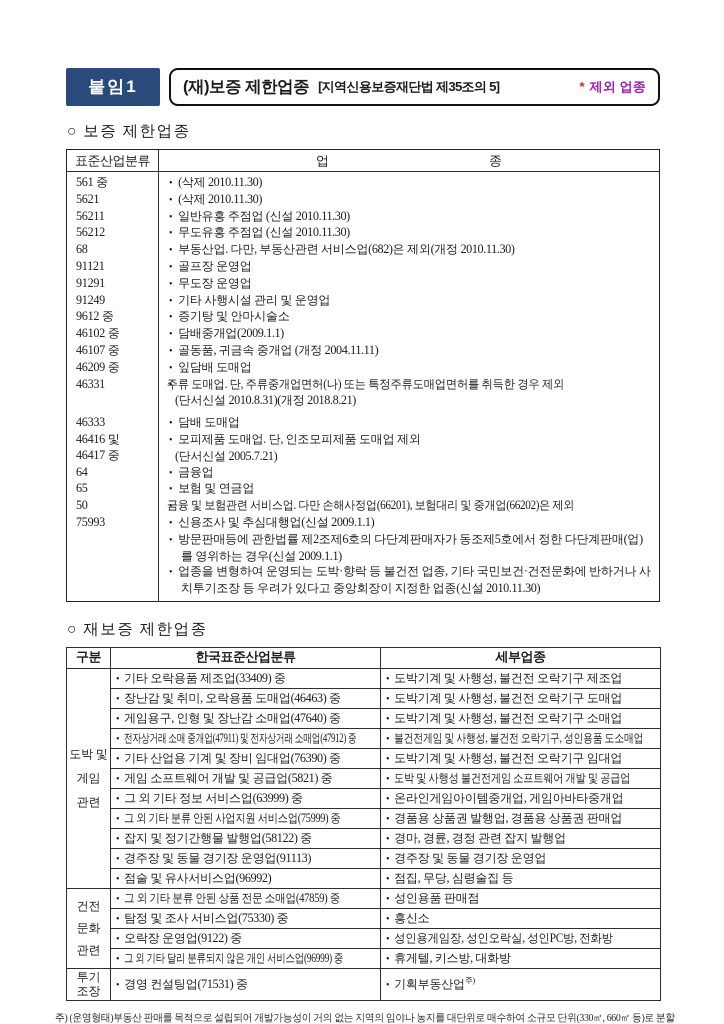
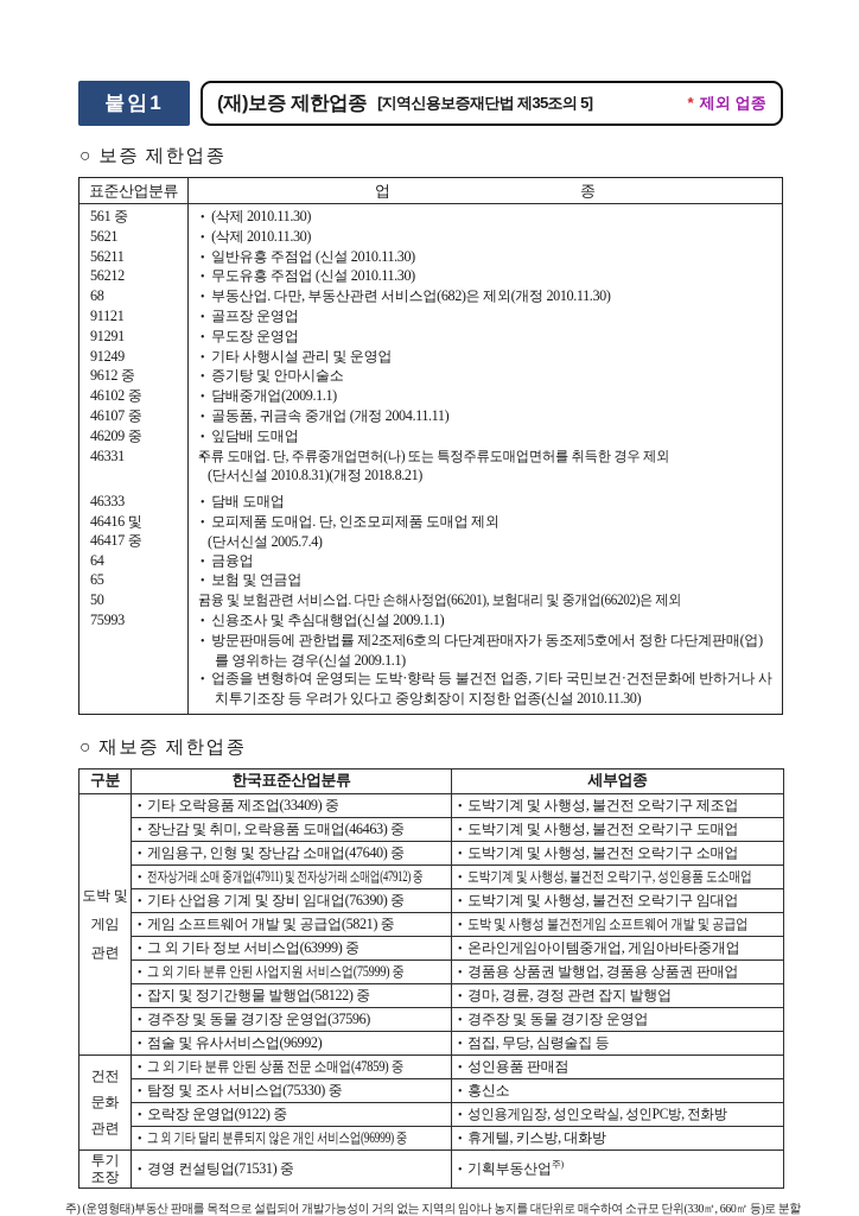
  붙임1
  (재)보증 제한업종
  [지역신용보증재단법 제35조의 5]
  * 제외 업종
  ○ 보증 제한업종
  표준산업분류
  업
  종
  561 중
  (삭제 2010.11.30)
  5621
  (삭제 2010.11.30)
  56211
  일반유흥 주점업 (신설 2010.11.30)
  56212
  무도유흥 주점업 (신설 2010.11.30)
  68
  부동산업. 다만, 부동산관련 서비스업(682)은 제외(개정 2010.11.30)
  91121
  골프장 운영업
  91291
  무도장 운영업
  91249
  기타 사행시설 관리 및 운영업
  9612 중
  증기탕 및 안마시술소
  46102 중
  담배중개업(2009.1.1)
  46107 중
  골동품, 귀금속 중개업 (개정 2004.11.11)
  46209 중
  잎담배 도매업
  46331
  주류 도매업. 단, 주류중개업면허(나) 또는 특정주류도매업면허를 취득한 경우 제외
  (단서신설 2010.8.31)(개정 2018.8.21)
  46333
  담배 도매업
  46416 및
  46417 중
  모피제품 도매업. 단, 인조모피제품 도매업 제외
- (단서신설 2005.7.21)
+ (단서신설 2005.7.4)
  64
  금융업
  65
  보험 및 연금업
  50
  금융 및 보험관련 서비스업. 다만 손해사정업(66201), 보험대리 및 중개업(66202)은 제외
  75993
  신용조사 및 추심대행업(신설 2009.1.1)
  방문판매등에 관한법률 제2조제6호의 다단계판매자가 동조제5호에서 정한 다단계판매(업)를 영위하는 경우(신설 2009.1.1)
  업종을 변형하여 운영되는 도박·향락 등 불건전 업종, 기타 국민보건·건전문화에 반하거나 사치투기조장 등 우려가 있다고 중앙회장이 지정한 업종(신설 2010.11.30)
  ○ 재보증 제한업종
  구분	한국표준산업분류	세부업종
  도박 및 게임 관련	기타 오락용품 제조업(33409) 중	도박기계 및 사행성, 불건전 오락기구 제조업
  장난감 및 취미, 오락용품 도매업(46463) 중	도박기계 및 사행성, 불건전 오락기구 도매업
  게임용구, 인형 및 장난감 소매업(47640) 중	도박기계 및 사행성, 불건전 오락기구 소매업
- 전자상거래 소매 중개업(47911) 및 전자상거래 소매업(47912) 중	불건전게임 및 사행성, 불건전 오락기구, 성인용품 도소매업
+ 전자상거래 소매 중개업(47911) 및 전자상거래 소매업(47912) 중	도박기계 및 사행성, 불건전 오락기구, 성인용품 도소매업
  기타 산업용 기계 및 장비 임대업(76390) 중	도박기계 및 사행성, 불건전 오락기구 임대업
  게임 소프트웨어 개발 및 공급업(5821) 중	도박 및 사행성 불건전게임 소프트웨어 개발 및 공급업
  그 외 기타 정보 서비스업(63999) 중	온라인게임아이템중개업, 게임아바타중개업
  그 외 기타 분류 안된 사업지원 서비스업(75999) 중	경품용 상품권 발행업, 경품용 상품권 판매업
  잡지 및 정기간행물 발행업(58122) 중	경마, 경륜, 경정 관련 잡지 발행업
- 경주장 및 동물 경기장 운영업(91113)	경주장 및 동물 경기장 운영업
+ 경주장 및 동물 경기장 운영업(37596)	경주장 및 동물 경기장 운영업
  점술 및 유사서비스업(96992)	점집, 무당, 심령술집 등
  건전 문화 관련	그 외 기타 분류 안된 상품 전문 소매업(47859) 중	성인용품 판매점
  탐정 및 조사 서비스업(75330) 중	흥신소
  오락장 운영업(9122) 중	성인용게임장, 성인오락실, 성인PC방, 전화방
  그 외 기타 달리 분류되지 않은 개인 서비스업(96999) 중	휴게텔, 키스방, 대화방
  투기 조장	경영 컨설팅업(71531) 중	기획부동산업주)
